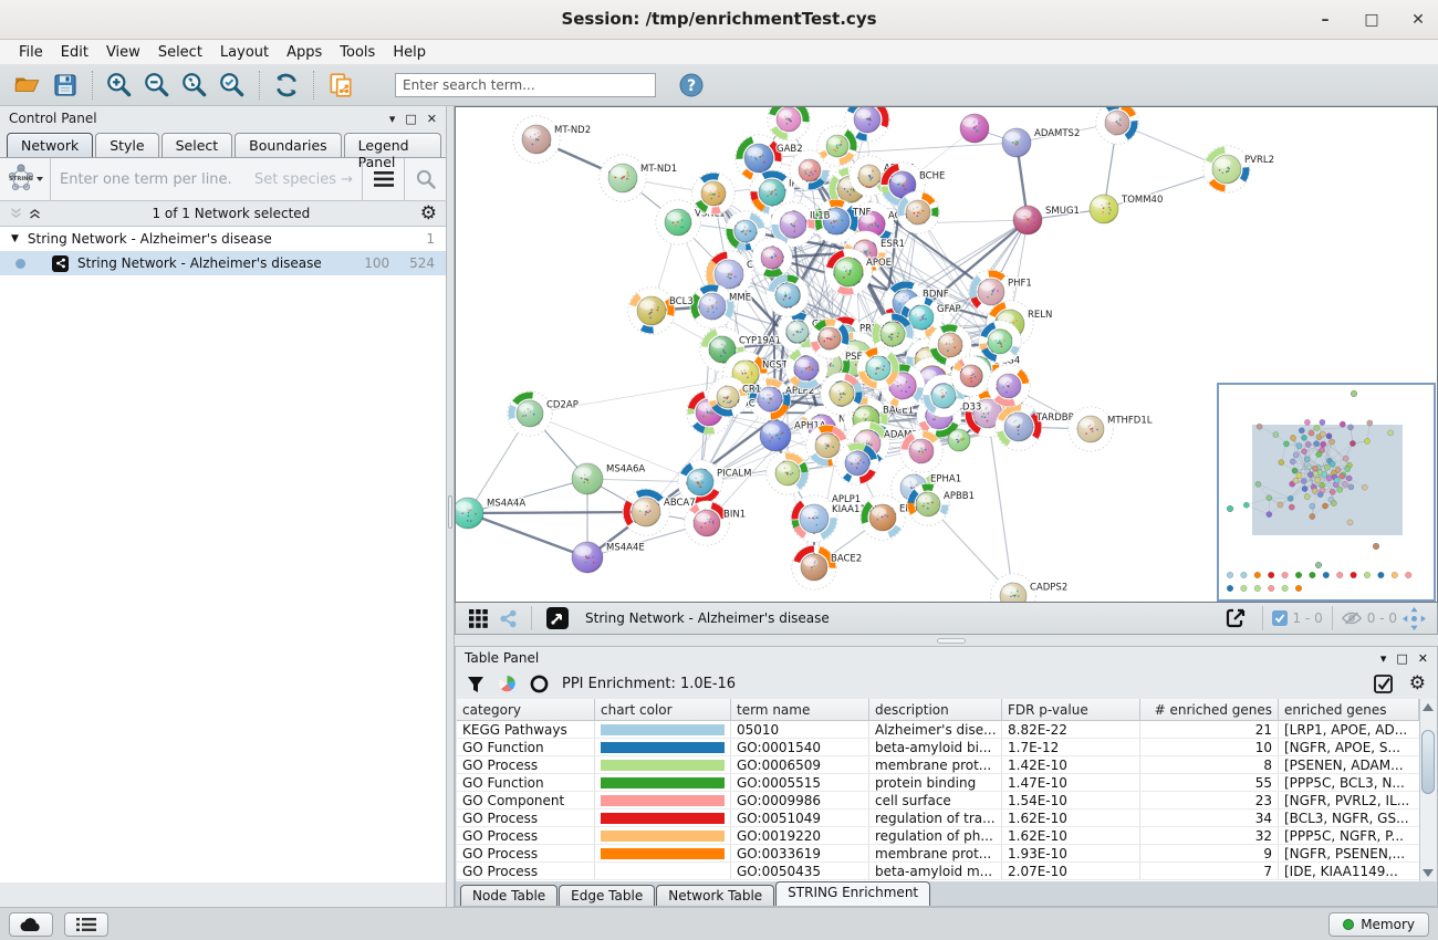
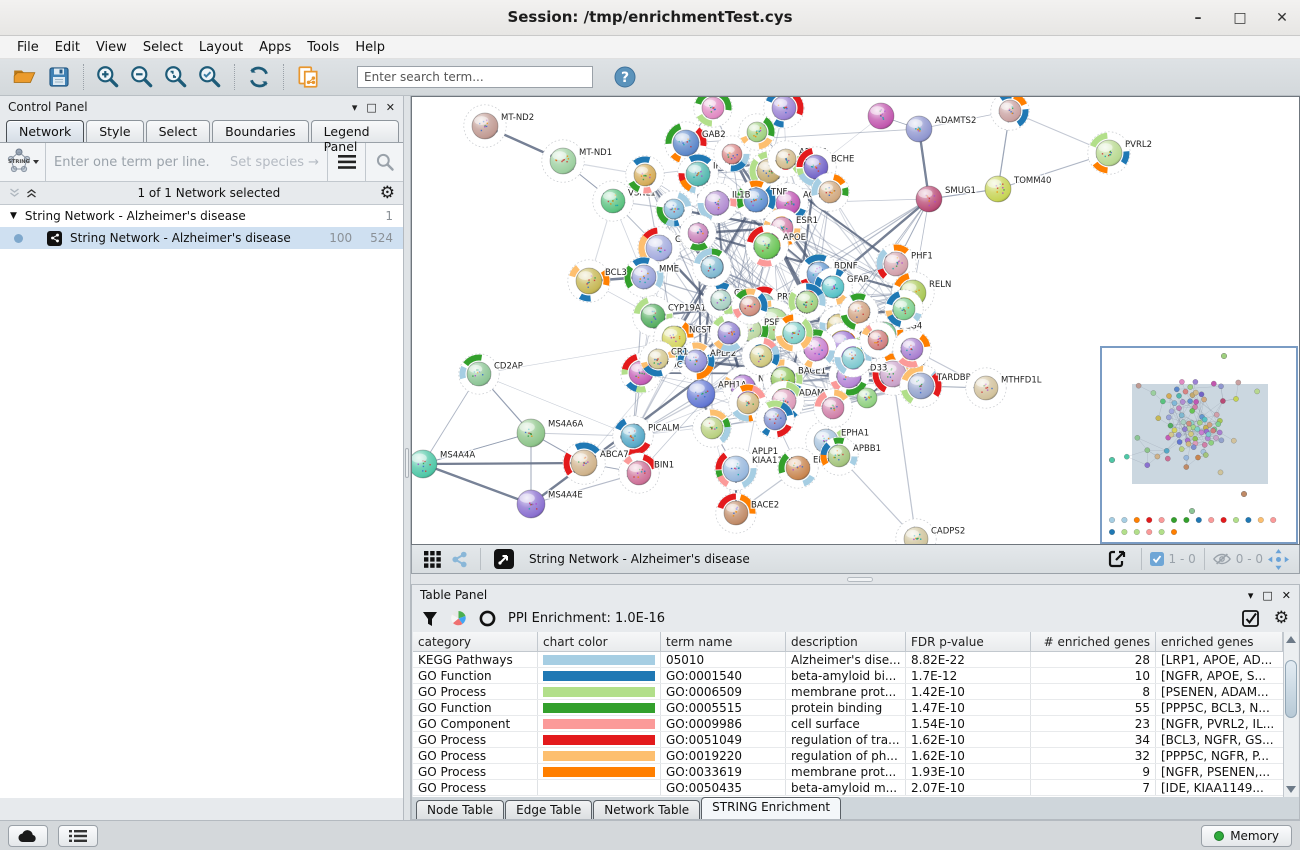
  Session: /tmp/enrichmentTest.cys
  –
  □
  ✕
  File
  Edit
  View
  Select
  Layout
  Apps
  Tools
  Help
  Enter search term...
  ?
  Control Panel
  ▾
  □
  ✕
  Network
  Style
  Select
  Boundaries
  Legend Panel
  Enter one term per line.
  Set species →
  1 of 1 Network selected
  ⚙
  ▼
  String Network - Alzheimer's disease
  1
  String Network - Alzheimer's disease
  100
  524
  MT-ND2
  MT-ND1
  GAB2
  ADAMTS2
  PVRL2
  TOMM40
  SMUG1
  PHF1
  RELN
  BCHE
  TNF
  IL1B
  ESR1
  APOE
  MME
  BCL3
  BDNF
  GFAP
  CYP19A1
  NCST
  TARDB
  MTHFD1L
  CD2AP
  MS4A6A
  MS4A4A
  MS4A4E
  PICALM
  ABCA7
  BIN1
  APLP1
  BACE2
  EPHA1
  APBB1
  CADPS2
  APH1
  APLP2
  CR1
  BACE1
  D33
  String Network - Alzheimer's disease
  1 - 0
  0 - 0
  Table Panel
  ▾
  □
  ✕
  PPI Enrichment: 1.0E-16
  ⚙
  category
  chart color
  term name
  description
  FDR p-value
  # enriched genes
  enriched genes
  KEGG Pathways
  05010
  Alzheimer's dise...
  8.82E-22
- 21
+ 28
  [LRP1, APOE, AD...
  GO Function
  GO:0001540
  beta-amyloid bi...
  1.7E-12
  10
  [NGFR, APOE, S...
  GO Process
  GO:0006509
  membrane prot...
  1.42E-10
  8
  [PSENEN, ADAM...
  GO Function
  GO:0005515
  protein binding
  1.47E-10
  55
  [PPP5C, BCL3, N...
  GO Component
  GO:0009986
  cell surface
  1.54E-10
  23
  [NGFR, PVRL2, IL...
  GO Process
  GO:0051049
  regulation of tra...
  1.62E-10
  34
  [BCL3, NGFR, GS...
  GO Process
  GO:0019220
  regulation of ph...
  1.62E-10
  32
  [PPP5C, NGFR, P...
  GO Process
  GO:0033619
  membrane prot...
  1.93E-10
  9
  [NGFR, PSENEN,...
  GO Process
  GO:0050435
  beta-amyloid m...
  2.07E-10
  7
  [IDE, KIAA1149...
  Node Table
  Edge Table
  Network Table
  STRING Enrichment
  Memory
